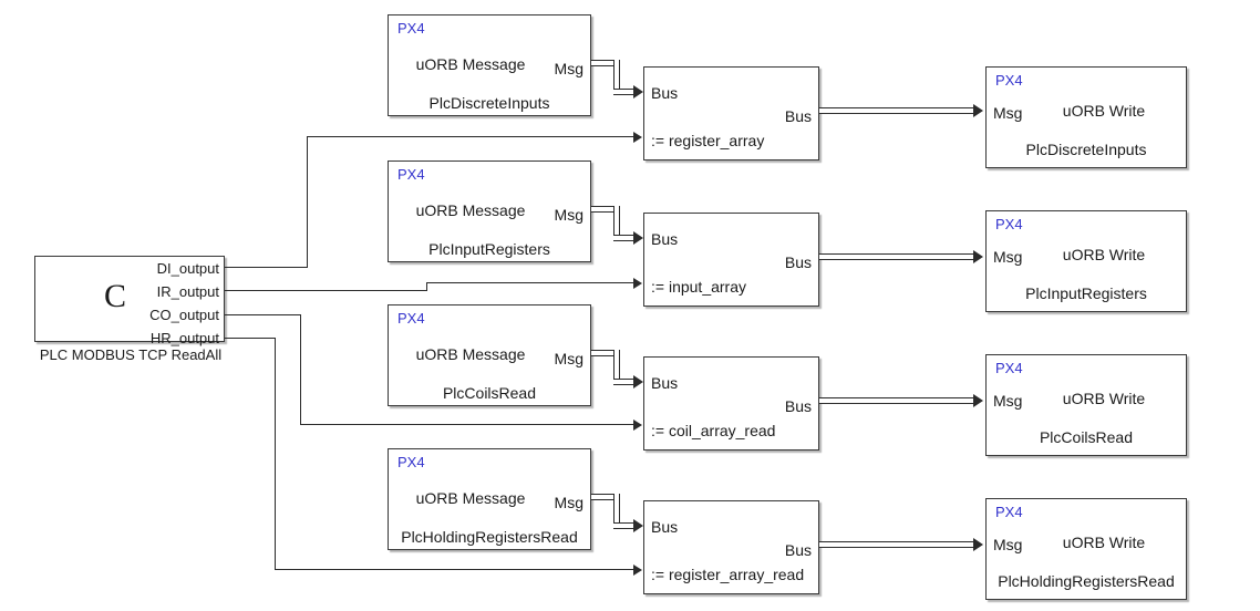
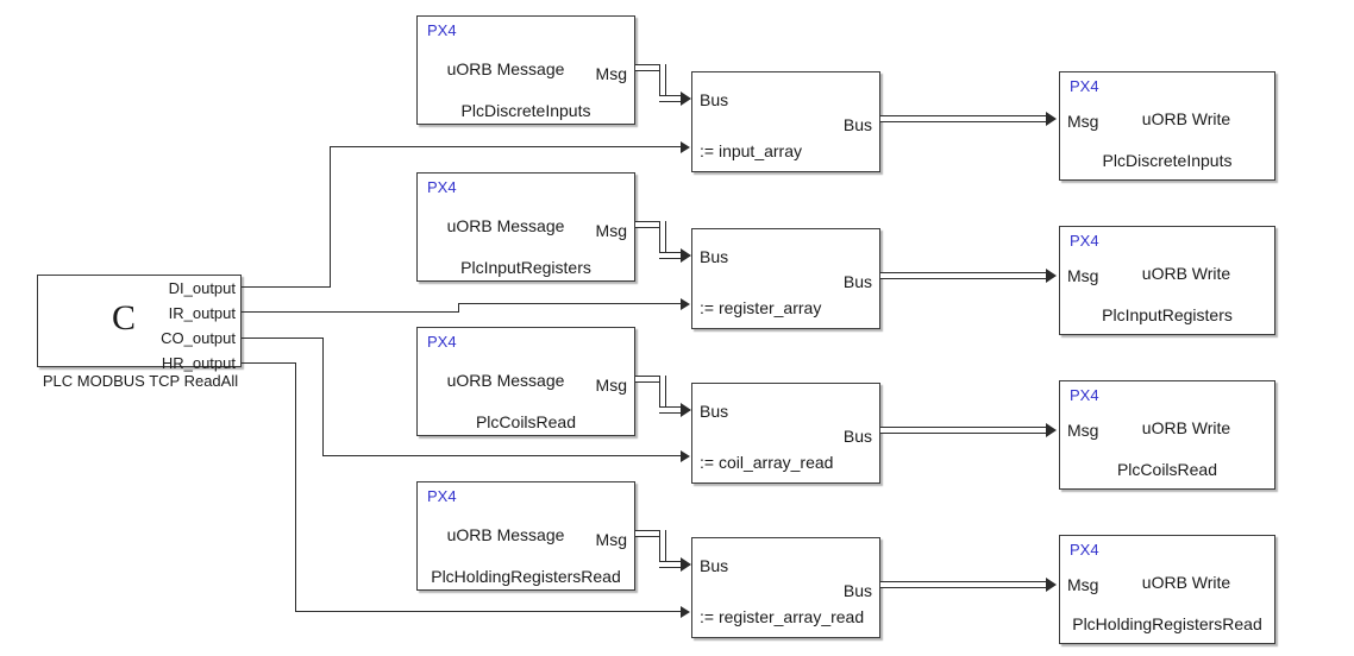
  C
  DI_output
  IR_output
  CO_output
  HR_output
  PLC MODBUS TCP ReadAll
  PX4
  uORB Message
  PlcDiscreteInputs
  Msg
  Bus
- := register_array
+ := input_array
  Bus
  PX4
  uORB Write
  PlcDiscreteInputs
  Msg
  PX4
  uORB Message
  PlcInputRegisters
  Msg
  Bus
- := input_array
+ := register_array
  Bus
  PX4
  uORB Write
  PlcInputRegisters
  Msg
  PX4
  uORB Message
  PlcCoilsRead
  Msg
  Bus
  := coil_array_read
  Bus
  PX4
  uORB Write
  PlcCoilsRead
  Msg
  PX4
  uORB Message
  PlcHoldingRegistersRead
  Msg
  Bus
  := register_array_read
  Bus
  PX4
  uORB Write
  PlcHoldingRegistersRead
  Msg
